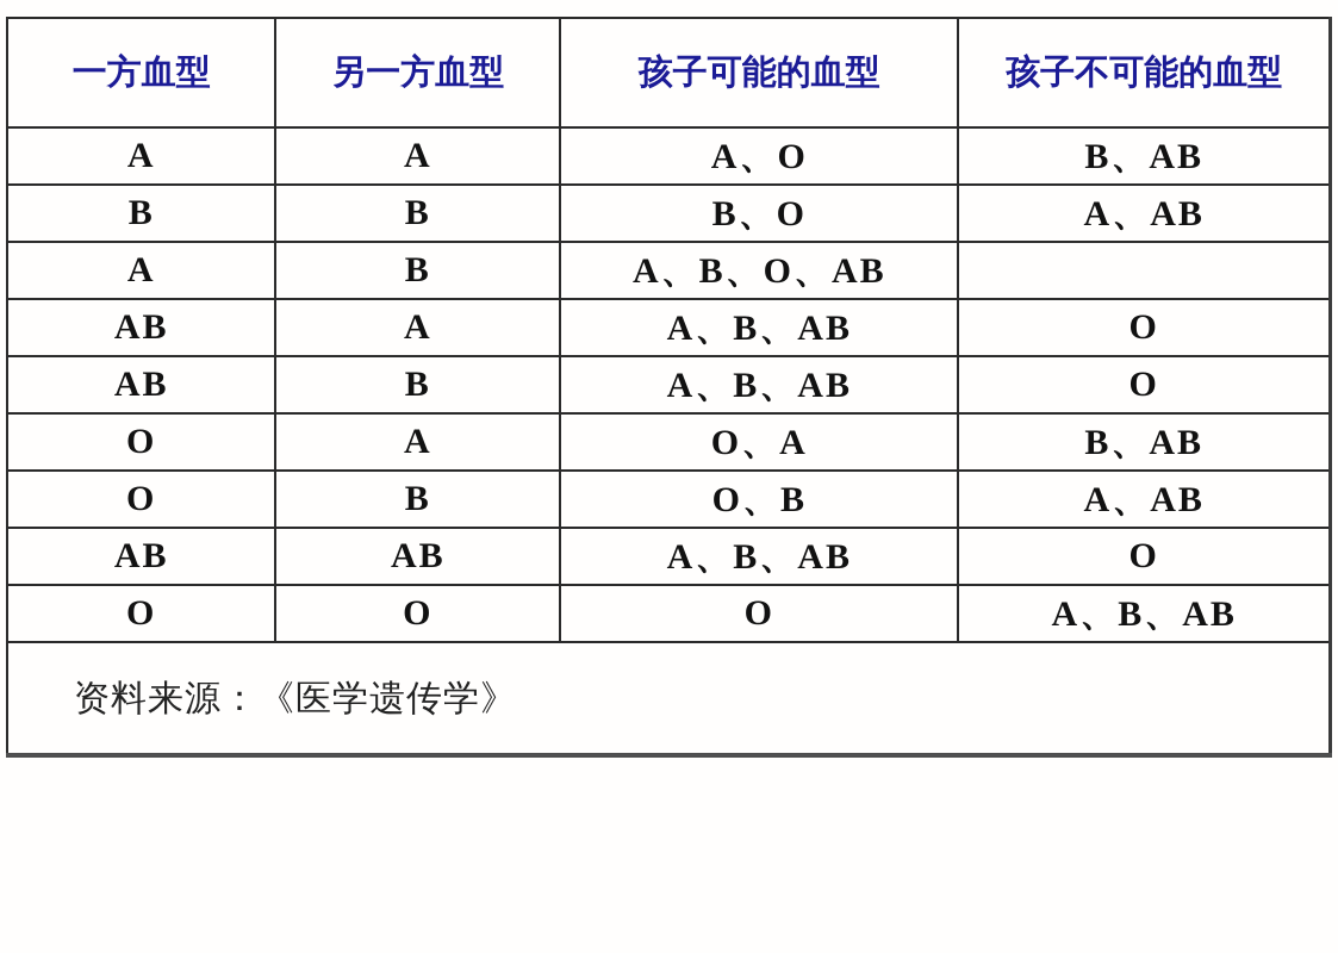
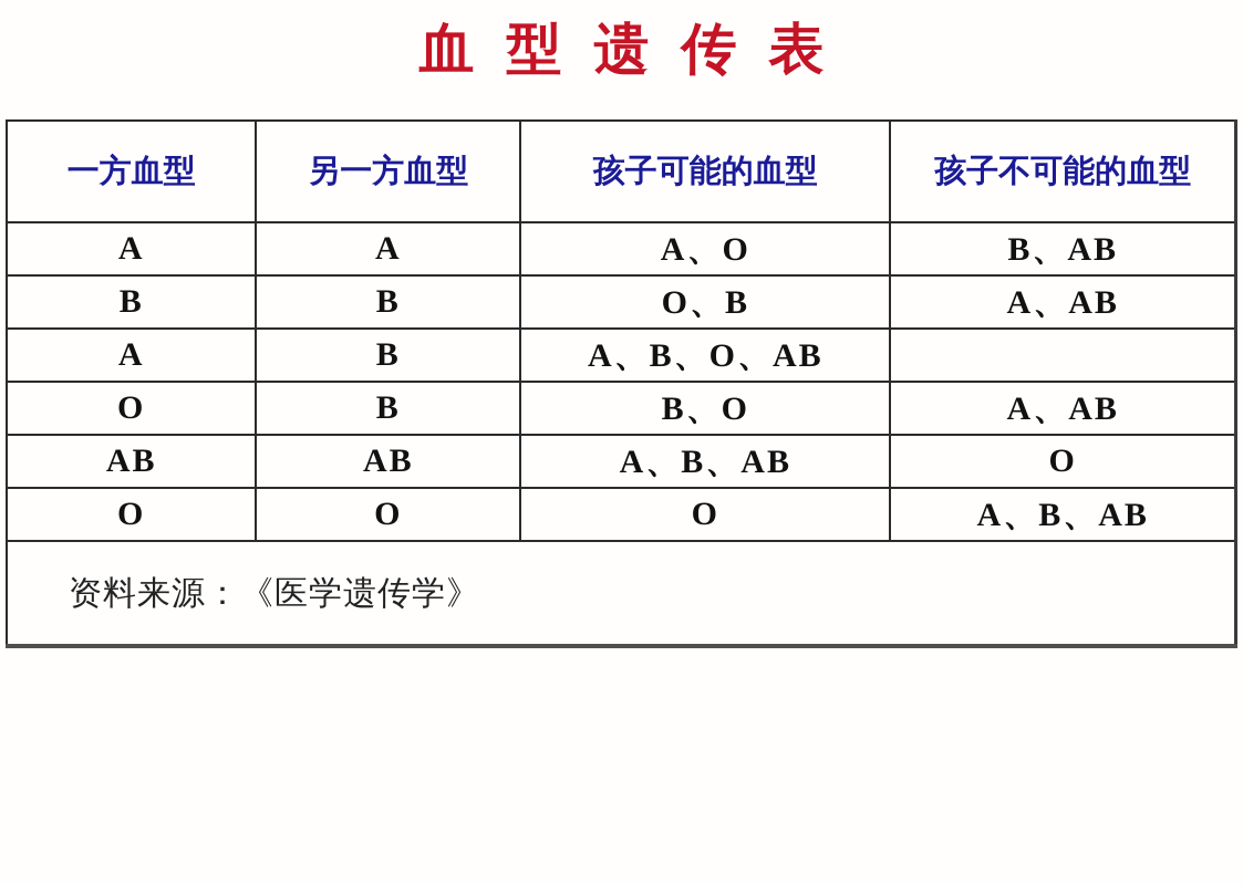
+ 血型遗传表
  一方血型	另一方血型	孩子可能的血型	孩子不可能的血型
  A	A	A、O	B、AB
- B	B	B、O	A、AB
+ B	B	O、B	A、AB
  A	B	A、B、O、AB
- AB	A	A、B、AB	O
- AB	B	A、B、AB	O
- O	A	O、A	B、AB
- O	B	O、B	A、AB
+ O	B	B、O	A、AB
  AB	AB	A、B、AB	O
  O	O	O	A、B、AB
  资料来源：《医学遗传学》
